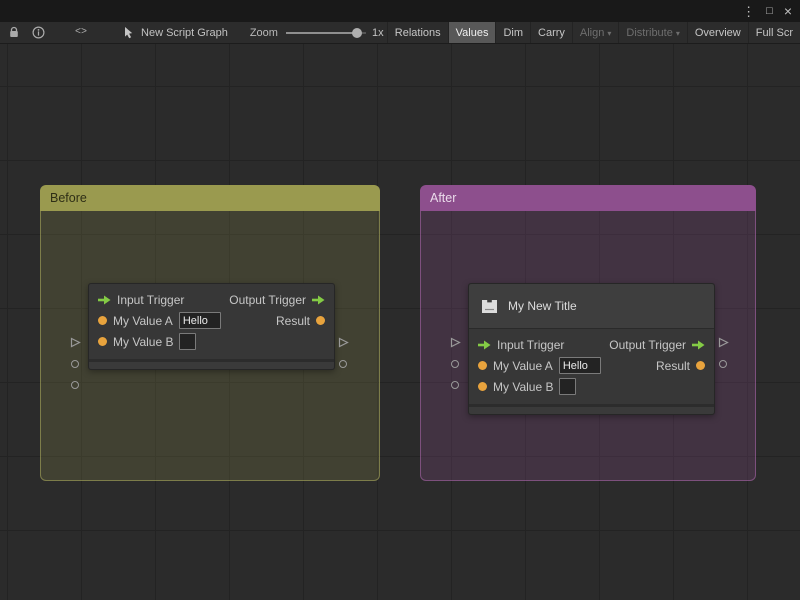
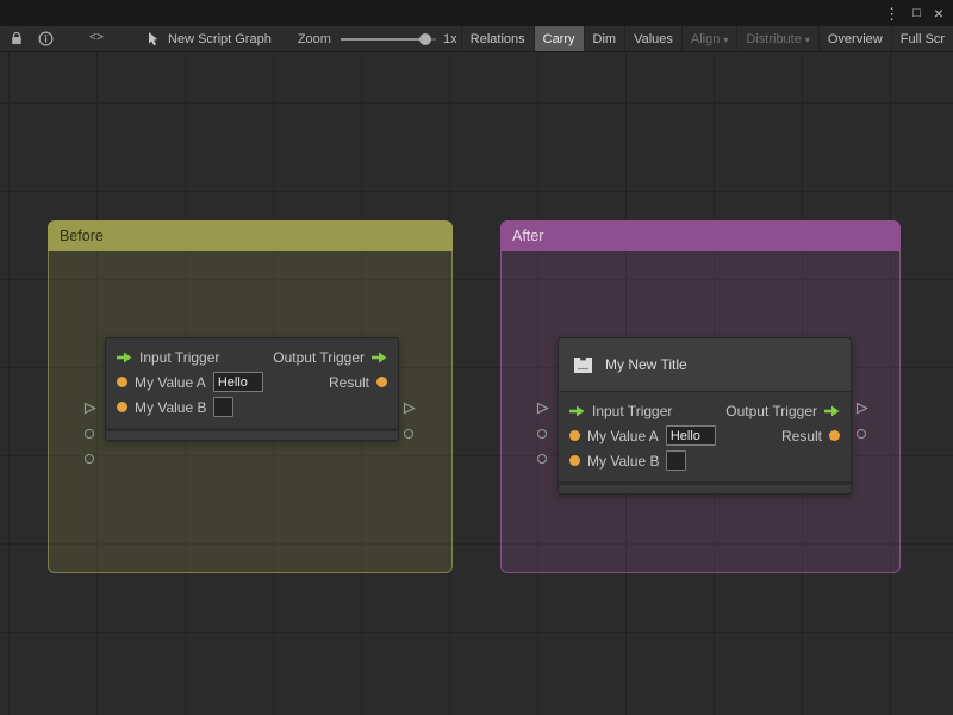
  ⋮
  □
  ×
  <>
  New Script Graph
  Zoom
  1x
  Relations
- Values
+ Carry
  Dim
- Carry
+ Values
  Align
  ▾
  Distribute
  ▾
  Overview
  Full Scr
  Before
  After
  Input Trigger
  Output Trigger
  My Value A
  Hello
  Result
  My Value B
  My New Title
  Input Trigger
  Output Trigger
  My Value A
  Hello
  Result
  My Value B
